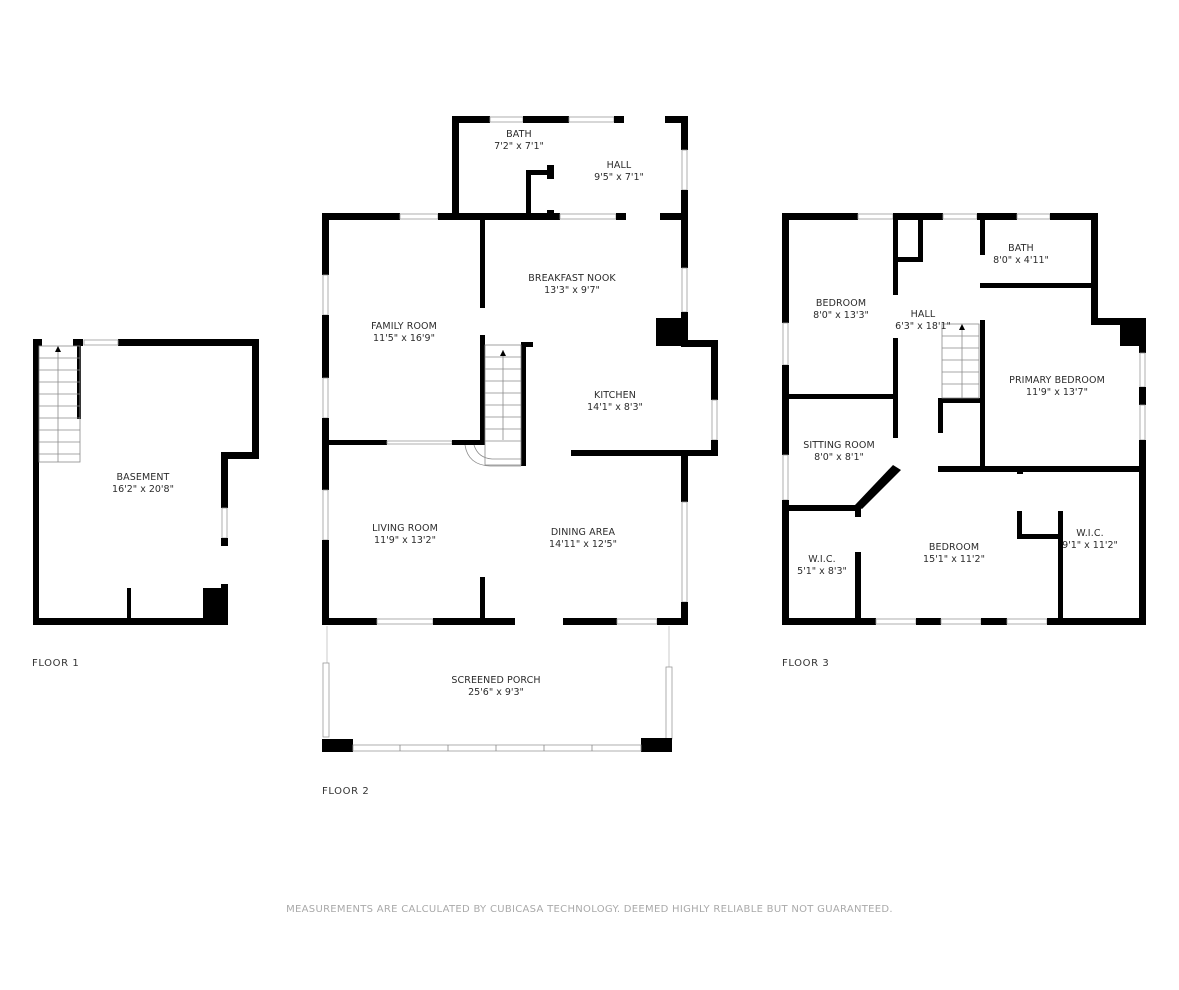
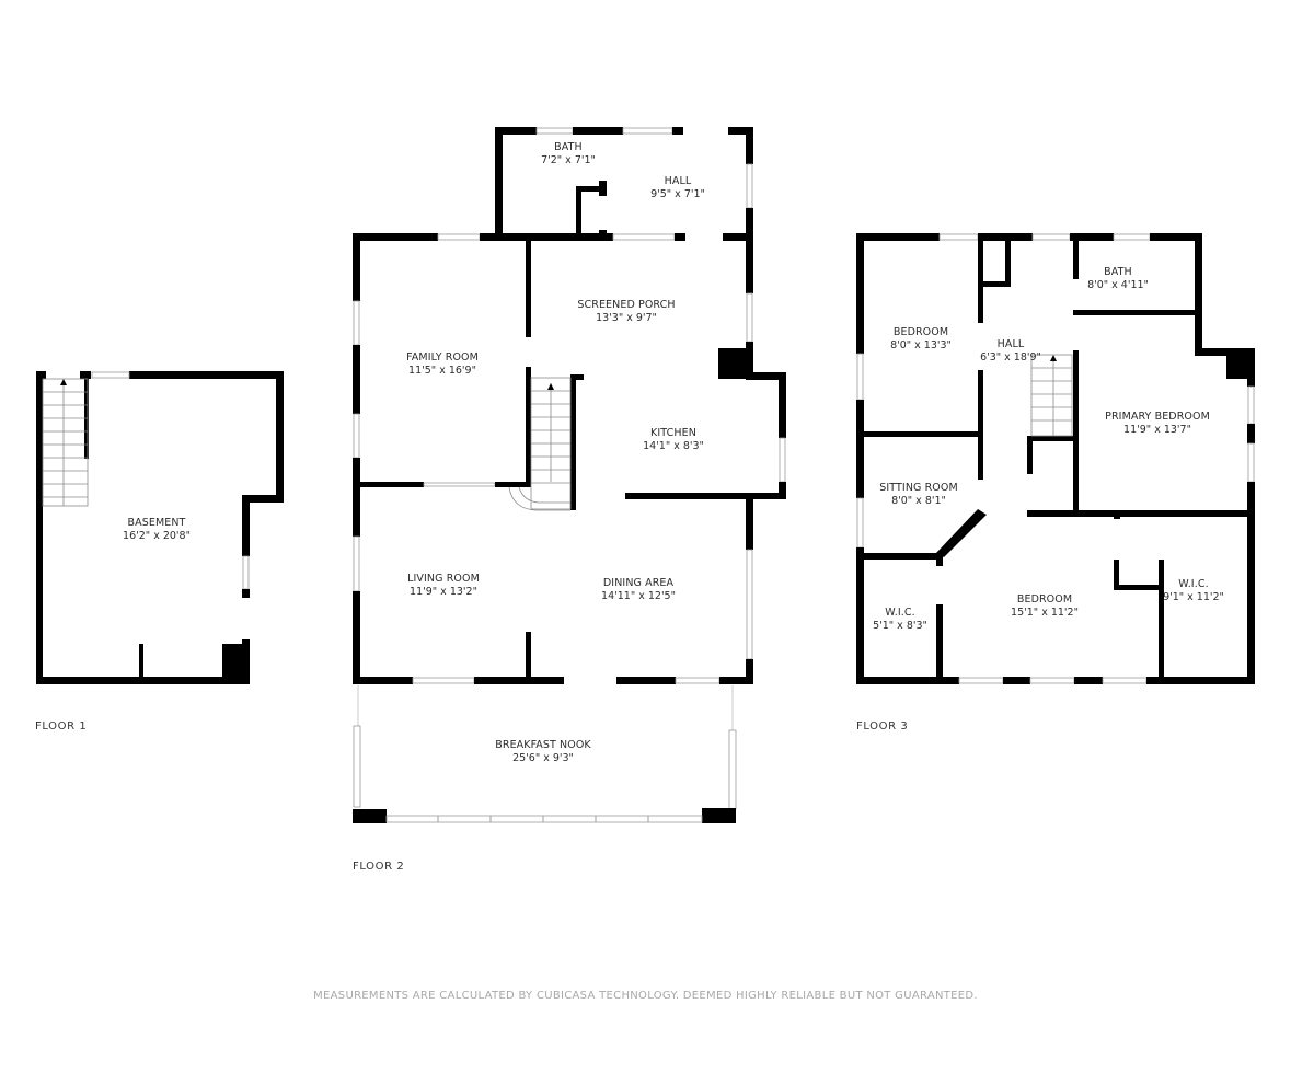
  BASEMENT
  16'2" x 20'8"
  FLOOR 1
  BATH
  7'2" x 7'1"
  HALL
  9'5" x 7'1"
- BREAKFAST NOOK
+ SCREENED PORCH
  13'3" x 9'7"
  FAMILY ROOM
  11'5" x 16'9"
  KITCHEN
  14'1" x 8'3"
  LIVING ROOM
  11'9" x 13'2"
  DINING AREA
  14'11" x 12'5"
- SCREENED PORCH
+ BREAKFAST NOOK
  25'6" x 9'3"
  FLOOR 2
  BEDROOM
  8'0" x 13'3"
  HALL
- 6'3" x 18'1"
+ 6'3" x 18'9"
  BATH
  8'0" x 4'11"
  PRIMARY BEDROOM
  11'9" x 13'7"
  SITTING ROOM
  8'0" x 8'1"
  W.I.C.
  5'1" x 8'3"
  BEDROOM
  15'1" x 11'2"
  W.I.C.
  9'1" x 11'2"
  FLOOR 3
  MEASUREMENTS ARE CALCULATED BY CUBICASA TECHNOLOGY. DEEMED HIGHLY RELIABLE BUT NOT GUARANTEED.
